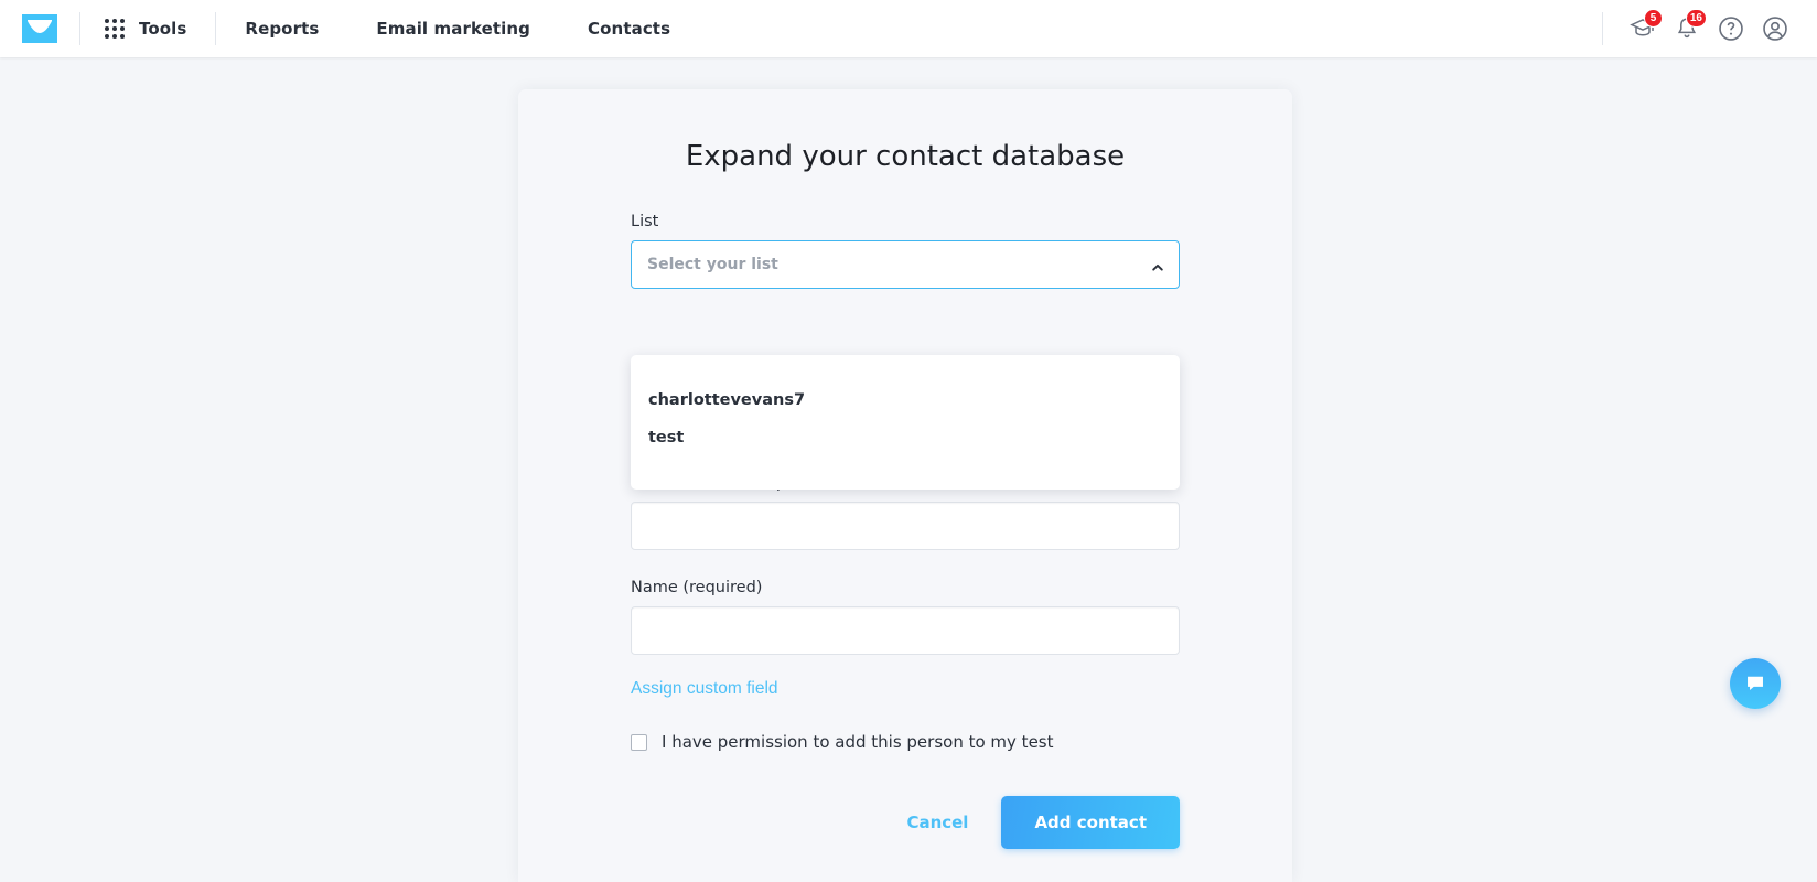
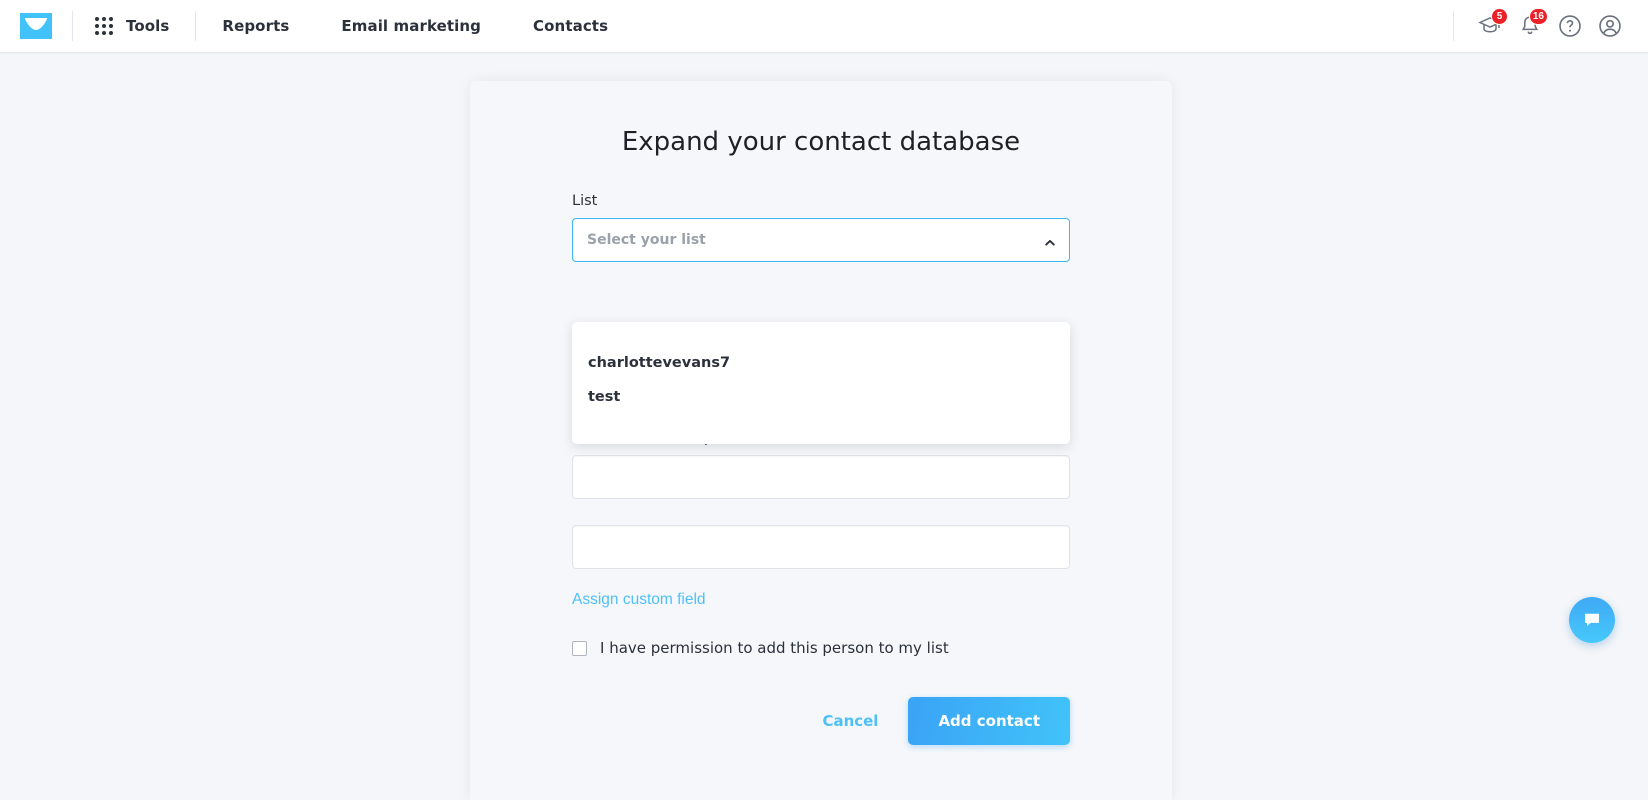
  Tools
  Reports
  Email marketing
  Contacts
  5
  16
  Expand your contact database
  List
  Select your list
  charlottevevans7
  test
- Name (required)
  Assign custom field
- I have permission to add this person to my test
+ I have permission to add this person to my list
  Cancel
  Add contact
